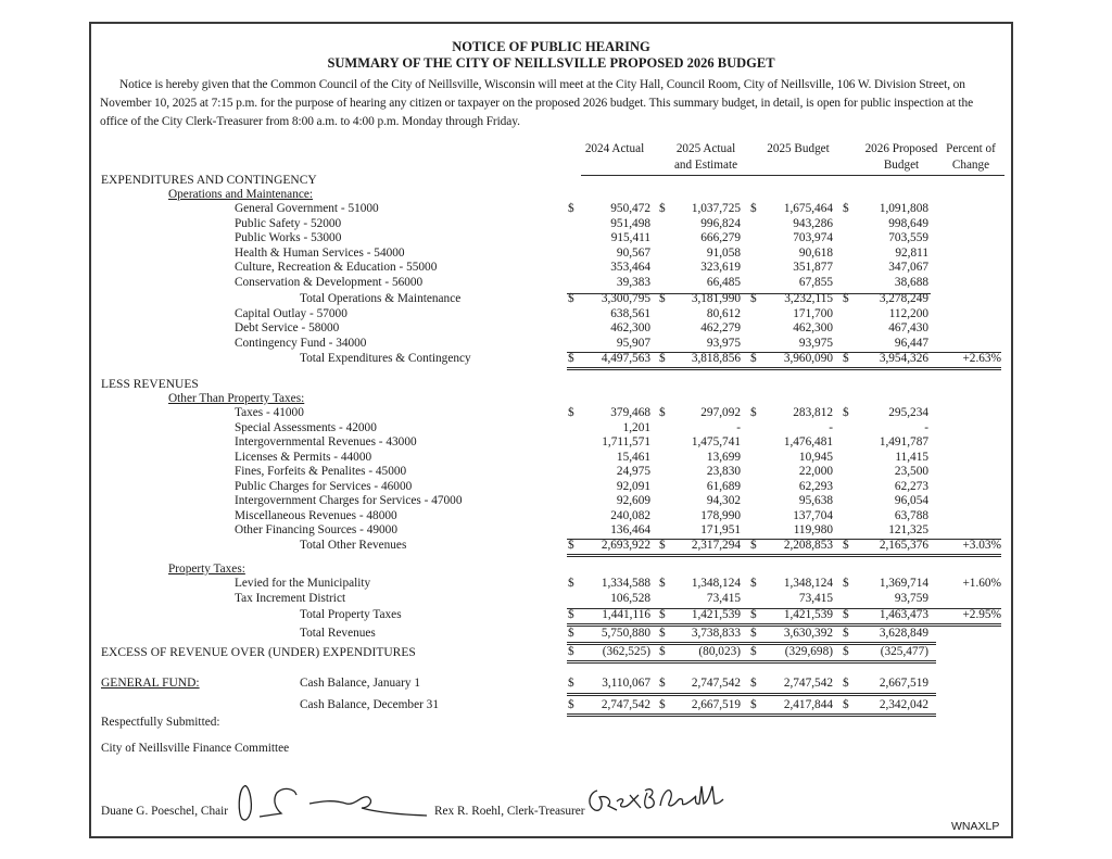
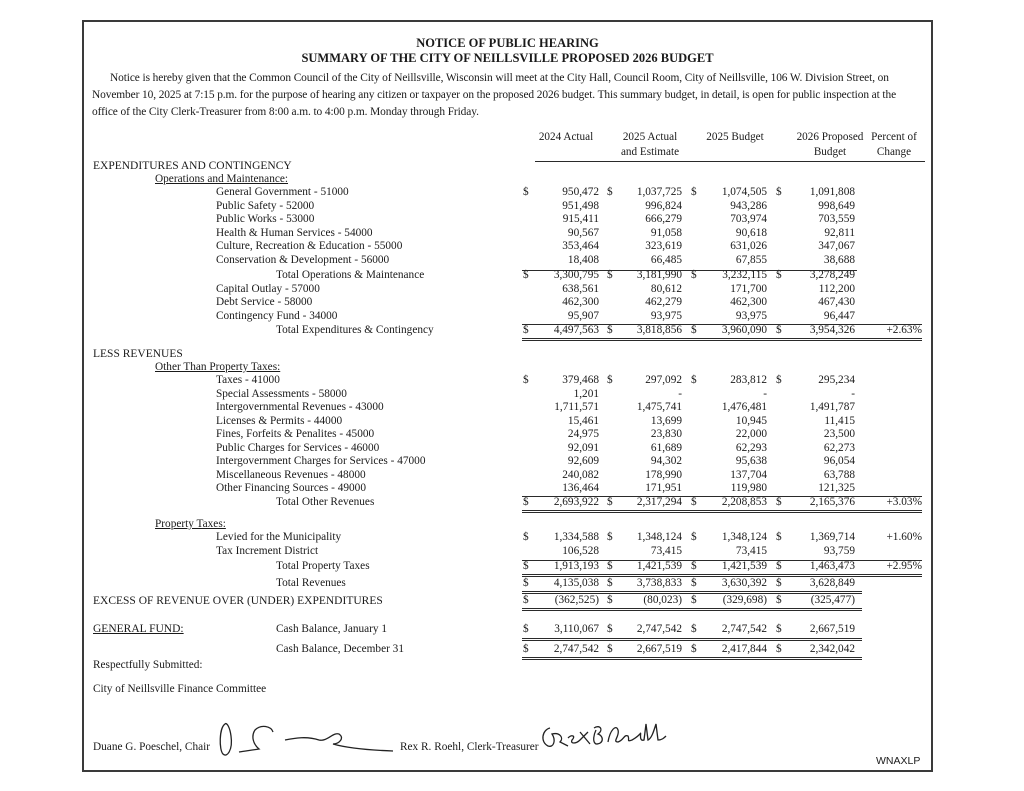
  NOTICE OF PUBLIC HEARING
  SUMMARY OF THE CITY OF NEILLSVILLE PROPOSED 2026 BUDGET
  Notice is hereby given that the Common Council of the City of Neillsville, Wisconsin will meet at the City Hall, Council Room, City of Neillsville, 106 W. Division Street, on
  November 10, 2025 at 7:15 p.m. for the purpose of hearing any citizen or taxpayer on the proposed 2026 budget. This summary budget, in detail, is open for public inspection at the
  office of the City Clerk-Treasurer from 8:00 a.m. to 4:00 p.m. Monday through Friday.
  2024 Actual
  2025 Actual
  and Estimate
  2025 Budget
  2026 Proposed
  Budget
  Percent of
  Change
  EXPENDITURES AND CONTINGENCY
  Operations and Maintenance:
  LESS REVENUES
  Other Than Property Taxes:
  Property Taxes:
  EXCESS OF REVENUE OVER (UNDER) EXPENDITURES
  GENERAL FUND:
  General Government - 51000
  $
  950,472
  $
  1,037,725
  $
- 1,675,464
+ 1,074,505
  $
  1,091,808
  Public Safety - 52000
  951,498
  996,824
  943,286
  998,649
  Public Works - 53000
  915,411
  666,279
  703,974
  703,559
  Health & Human Services - 54000
  90,567
  91,058
  90,618
  92,811
  Culture, Recreation & Education - 55000
  353,464
  323,619
- 351,877
+ 631,026
  347,067
  Conservation & Development - 56000
- 39,383
+ 18,408
  66,485
  67,855
  38,688
  Total Operations & Maintenance
  $
  3,300,795
  $
  3,181,990
  $
  3,232,115
  $
  3,278,249
  Capital Outlay - 57000
  638,561
  80,612
  171,700
  112,200
  Debt Service - 58000
  462,300
  462,279
  462,300
  467,430
  Contingency Fund - 34000
  95,907
  93,975
  93,975
  96,447
  Total Expenditures & Contingency
  $
  4,497,563
  $
  3,818,856
  $
  3,960,090
  $
  3,954,326
  +2.63%
  Taxes - 41000
  $
  379,468
  $
  297,092
  $
  283,812
  $
  295,234
- Special Assessments - 42000
+ Special Assessments - 58000
  1,201
  -
  -
  -
  Intergovernmental Revenues - 43000
  1,711,571
  1,475,741
  1,476,481
  1,491,787
  Licenses & Permits - 44000
  15,461
  13,699
  10,945
  11,415
  Fines, Forfeits & Penalites - 45000
  24,975
  23,830
  22,000
  23,500
  Public Charges for Services - 46000
  92,091
  61,689
  62,293
  62,273
  Intergovernment Charges for Services - 47000
  92,609
  94,302
  95,638
  96,054
  Miscellaneous Revenues - 48000
  240,082
  178,990
  137,704
  63,788
  Other Financing Sources - 49000
  136,464
  171,951
  119,980
  121,325
  Total Other Revenues
  $
  2,693,922
  $
  2,317,294
  $
  2,208,853
  $
  2,165,376
  +3.03%
  Levied for the Municipality
  $
  1,334,588
  $
  1,348,124
  $
  1,348,124
  $
  1,369,714
  +1.60%
  Tax Increment District
  106,528
  73,415
  73,415
  93,759
  Total Property Taxes
  $
- 1,441,116
+ 1,913,193
  $
  1,421,539
  $
  1,421,539
  $
  1,463,473
  +2.95%
  Total Revenues
  $
- 5,750,880
+ 4,135,038
  $
  3,738,833
  $
  3,630,392
  $
  3,628,849
  $
  (362,525)
  $
  (80,023)
  $
  (329,698)
  $
  (325,477)
  Cash Balance, January 1
  $
  3,110,067
  $
  2,747,542
  $
  2,747,542
  $
  2,667,519
  Cash Balance, December 31
  $
  2,747,542
  $
  2,667,519
  $
  2,417,844
  $
  2,342,042
  Respectfully Submitted:
  City of Neillsville Finance Committee
  Duane G. Poeschel, Chair
  Rex R. Roehl, Clerk-Treasurer
  WNAXLP
